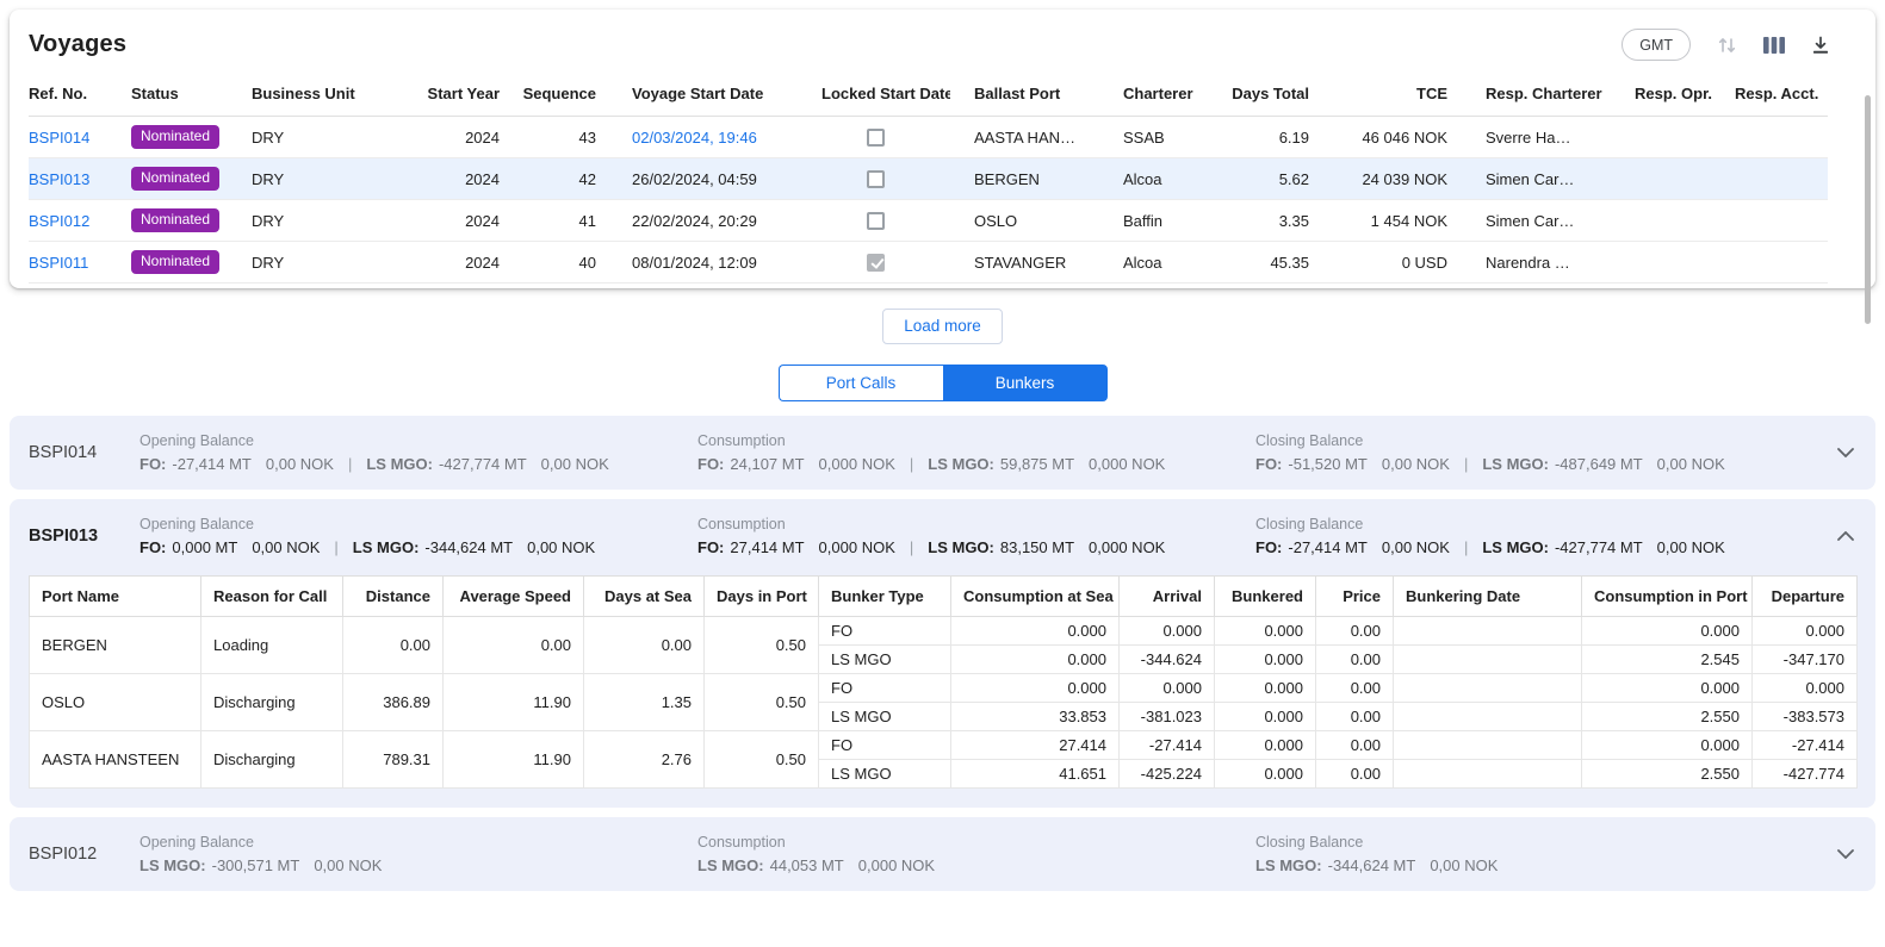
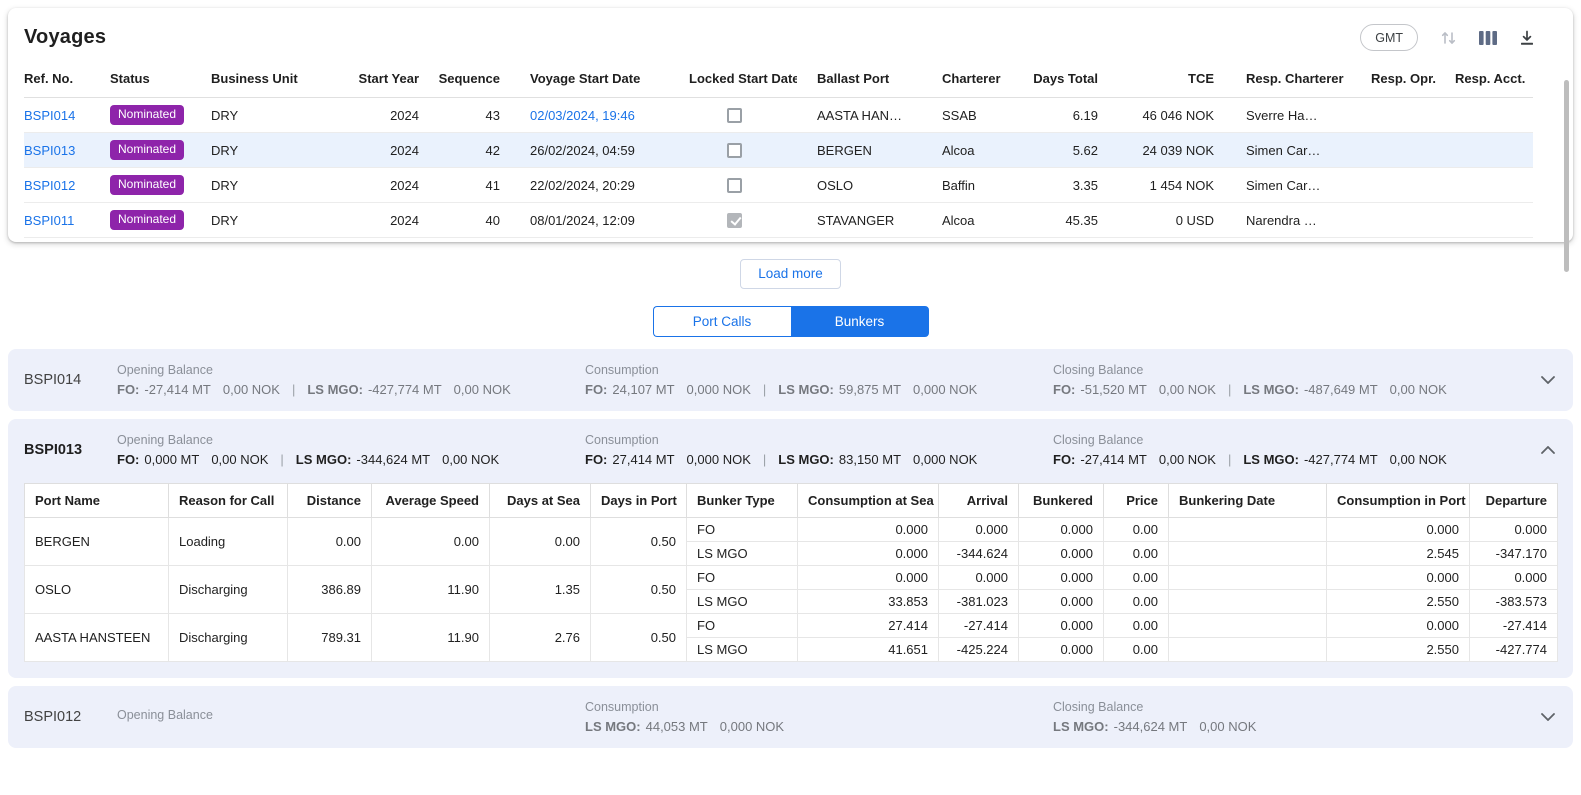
  Voyages
  GMT
  Ref. No.	Status	Business Unit	Start Year	Sequence	Voyage Start Date	Locked Start Date	Ballast Port	Charterer	Days Total	TCE	Resp. Charterer	Resp. Opr.	Resp. Acct.
  BSPI014	Nominated	DRY	2024	43	02/03/2024, 19:46		AASTA HAN…	SSAB	6.19	46 046 NOK	Sverre Ha…
  BSPI013	Nominated	DRY	2024	42	26/02/2024, 04:59		BERGEN	Alcoa	5.62	24 039 NOK	Simen Car…
  BSPI012	Nominated	DRY	2024	41	22/02/2024, 20:29		OSLO	Baffin	3.35	1 454 NOK	Simen Car…
  BSPI011	Nominated	DRY	2024	40	08/01/2024, 12:09		STAVANGER	Alcoa	45.35	0 USD	Narendra …
  Load more
  Port Calls
  Bunkers
  BSPI014
  Opening Balance
  FO: -27,414 MT 0,00 NOK | LS MGO: -427,774 MT 0,00 NOK
  Consumption
  FO: 24,107 MT 0,000 NOK | LS MGO: 59,875 MT 0,000 NOK
  Closing Balance
  FO: -51,520 MT 0,00 NOK | LS MGO: -487,649 MT 0,00 NOK
  BSPI013
  Opening Balance
  FO: 0,000 MT 0,00 NOK | LS MGO: -344,624 MT 0,00 NOK
  Consumption
  FO: 27,414 MT 0,000 NOK | LS MGO: 83,150 MT 0,000 NOK
  Closing Balance
  FO: -27,414 MT 0,00 NOK | LS MGO: -427,774 MT 0,00 NOK
  Port Name	Reason for Call	Distance	Average Speed	Days at Sea	Days in Port	Bunker Type	Consumption at Sea	Arrival	Bunkered	Price	Bunkering Date	Consumption in Port	Departure
  BERGEN	Loading	0.00	0.00	0.00	0.50	FO	0.000	0.000	0.000	0.00		0.000	0.000
  LS MGO	0.000	-344.624	0.000	0.00		2.545	-347.170
  OSLO	Discharging	386.89	11.90	1.35	0.50	FO	0.000	0.000	0.000	0.00		0.000	0.000
  LS MGO	33.853	-381.023	0.000	0.00		2.550	-383.573
  AASTA HANSTEEN	Discharging	789.31	11.90	2.76	0.50	FO	27.414	-27.414	0.000	0.00		0.000	-27.414
  LS MGO	41.651	-425.224	0.000	0.00		2.550	-427.774
  BSPI012
  Opening Balance
- LS MGO: -300,571 MT 0,00 NOK
  Consumption
  LS MGO: 44,053 MT 0,000 NOK
  Closing Balance
  LS MGO: -344,624 MT 0,00 NOK
